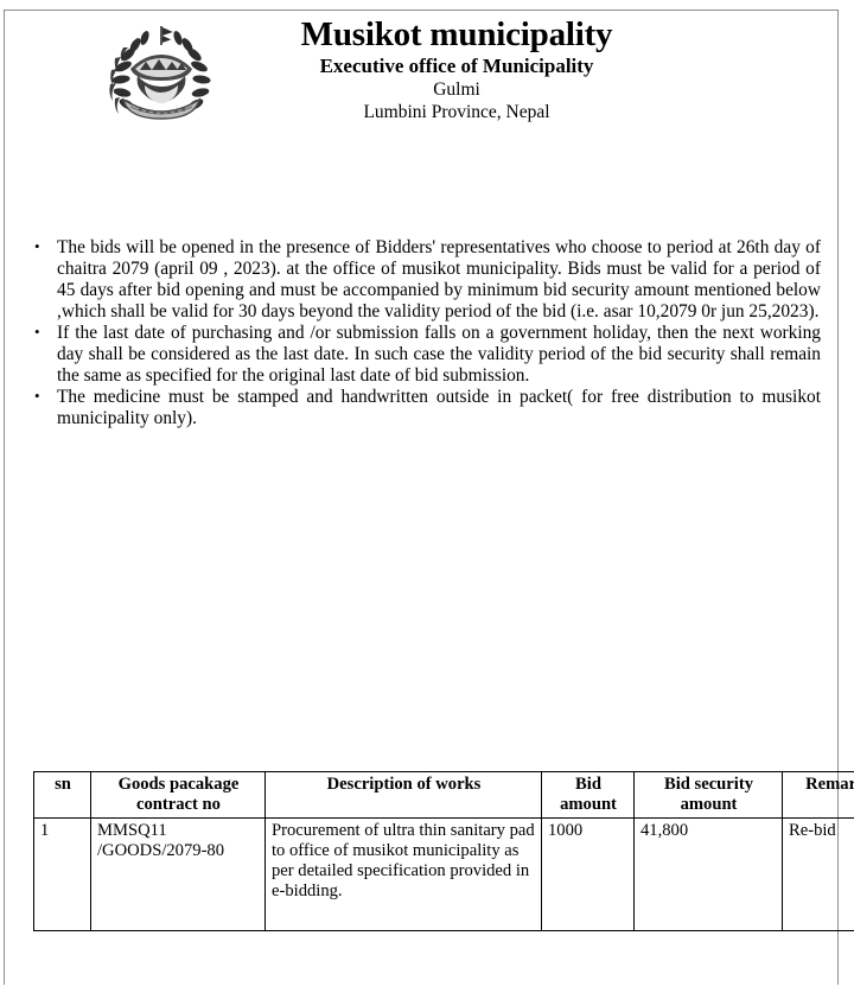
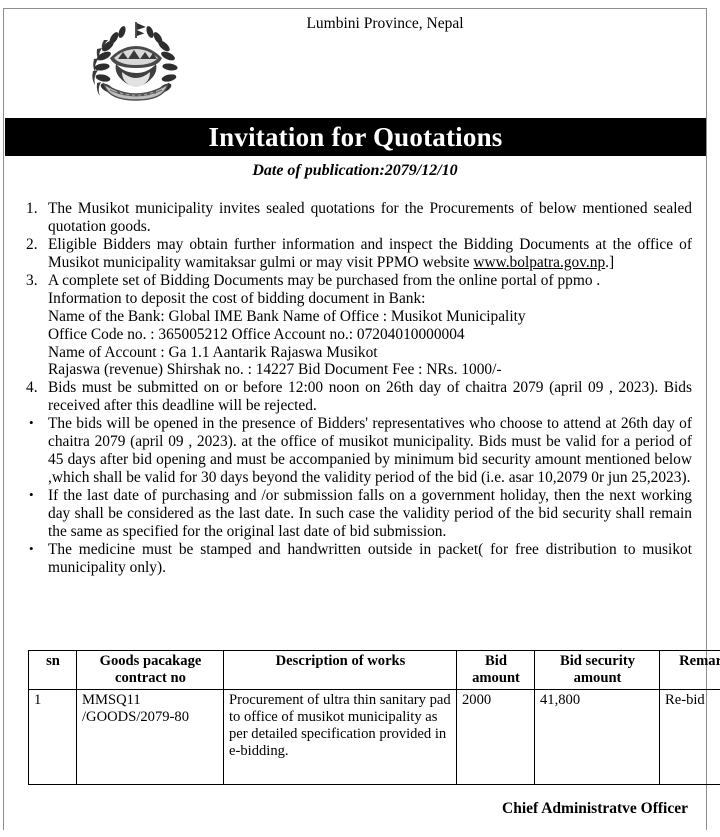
- Musikot municipality
- Executive office of Municipality
- Gulmi
  Lumbini Province, Nepal
+ Invitation for Quotations
+ Date of publication:2079/12/10
+ 1.
+ The Musikot municipality invites sealed quotations for the Procurements of below mentioned sealed quotation goods.
+ 2.
+ Eligible Bidders may obtain further information and inspect the Bidding Documents at the office of Musikot municipality wamitaksar gulmi or may visit PPMO website www.bolpatra.gov.np.]
+ 3.
+ A complete set of Bidding Documents may be purchased from the online portal of ppmo .
+ Information to deposit the cost of bidding document in Bank:
+ Name of the Bank: Global IME Bank Name of Office : Musikot Municipality
+ Office Code no. : 365005212 Office Account no.: 07204010000004
+ Name of Account : Ga 1.1 Aantarik Rajaswa Musikot
+ Rajaswa (revenue) Shirshak no. : 14227 Bid Document Fee : NRs. 1000/-
+ 4.
+ Bids must be submitted on or before 12:00 noon on 26th day of chaitra 2079 (april 09 , 2023). Bids received after this deadline will be rejected.
  •
- The bids will be opened in the presence of Bidders' representatives who choose to period at 26th day of chaitra 2079 (april 09 , 2023). at the office of musikot municipality. Bids must be valid for a period of 45 days after bid opening and must be accompanied by minimum bid security amount mentioned below ,which shall be valid for 30 days beyond the validity period of the bid (i.e. asar 10,2079 0r jun 25,2023).
+ The bids will be opened in the presence of Bidders' representatives who choose to attend at 26th day of chaitra 2079 (april 09 , 2023). at the office of musikot municipality. Bids must be valid for a period of 45 days after bid opening and must be accompanied by minimum bid security amount mentioned below ,which shall be valid for 30 days beyond the validity period of the bid (i.e. asar 10,2079 0r jun 25,2023).
  •
  If the last date of purchasing and /or submission falls on a government holiday, then the next working day shall be considered as the last date. In such case the validity period of the bid security shall remain the same as specified for the original last date of bid submission.
  •
  The medicine must be stamped and handwritten outside in packet( for free distribution to musikot municipality only).
  sn	Goods pacakage contract no	Description of works	Bid amount	Bid security amount	Remar
- 1	MMSQ11 /GOODS/2079-80	Procurement of ultra thin sanitary pad to office of musikot municipality as per detailed specification provided in e-bidding.	1000	41,800	Re-bid
+ 1	MMSQ11 /GOODS/2079-80	Procurement of ultra thin sanitary pad to office of musikot municipality as per detailed specification provided in e-bidding.	2000	41,800	Re-bid
+ Chief Administratve Officer
